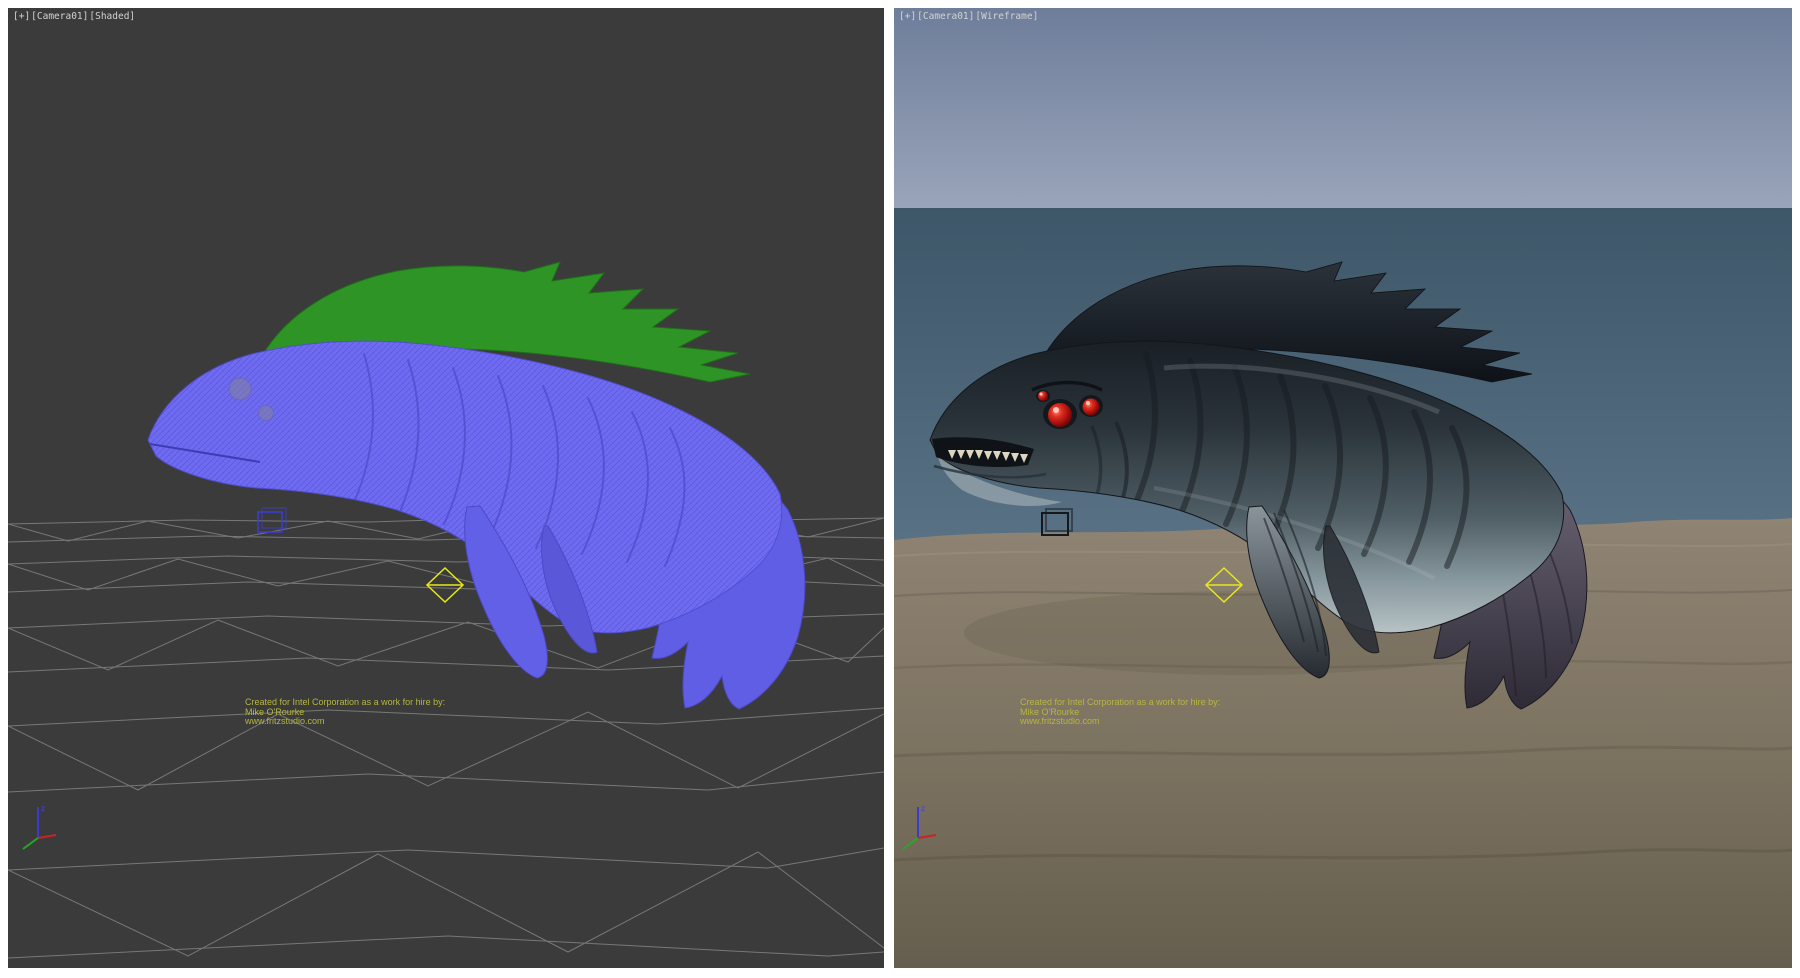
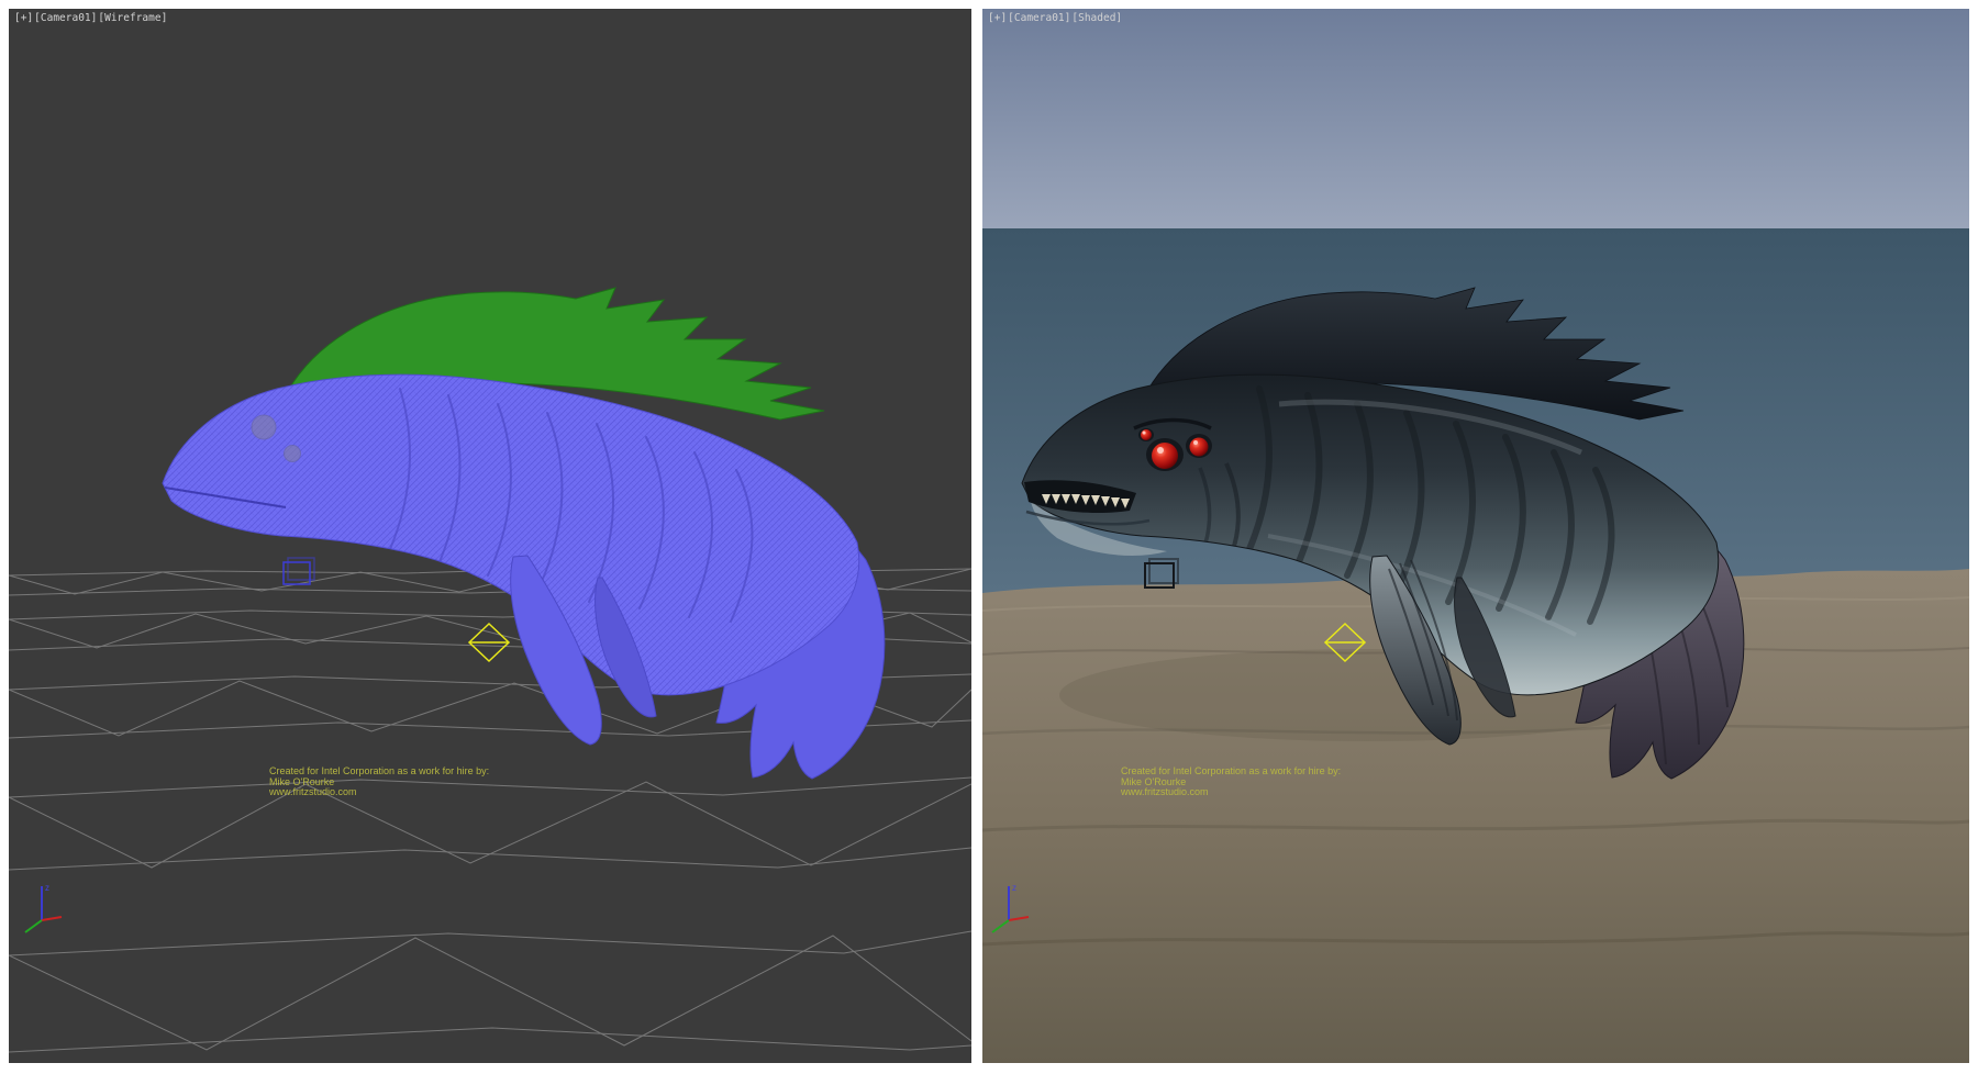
  z
- [+][Camera01][Shaded]
+ [+][Camera01][Wireframe]
  Created for Intel Corporation as a work for hire by:
  Mike O'Rourke
  www.fritzstudio.com
  z
- [+][Camera01][Wireframe]
+ [+][Camera01][Shaded]
  Created for Intel Corporation as a work for hire by:
  Mike O'Rourke
  www.fritzstudio.com
